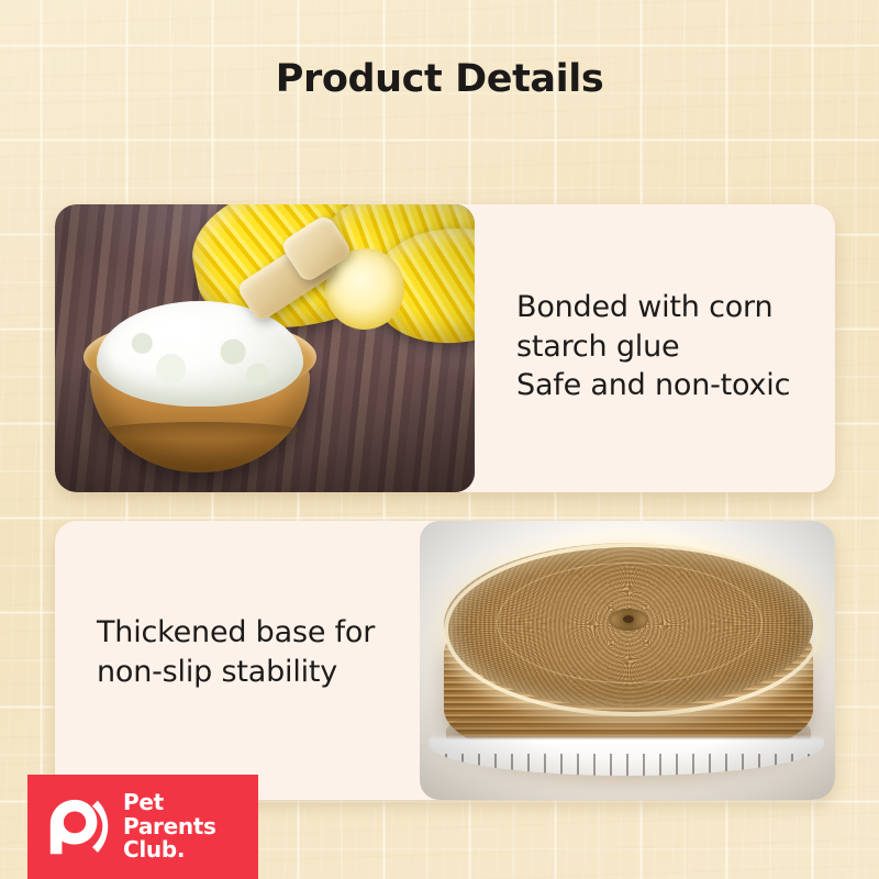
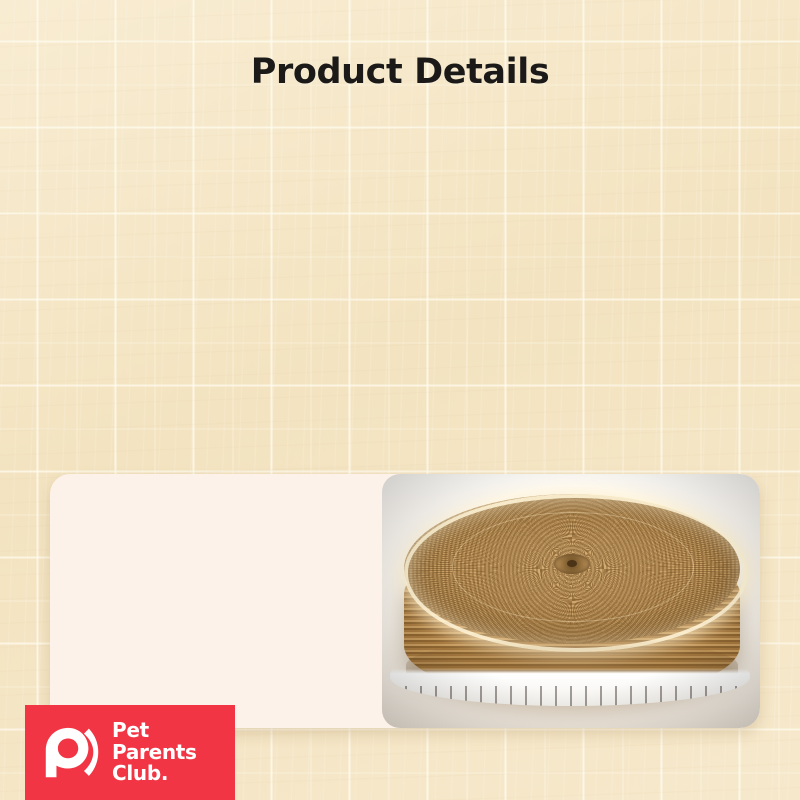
  Product Details
- Bonded with corn
- starch glue
- Safe and non-toxic
- Thickened base for
- non-slip stability
  Pet
  Parents
  Club.
